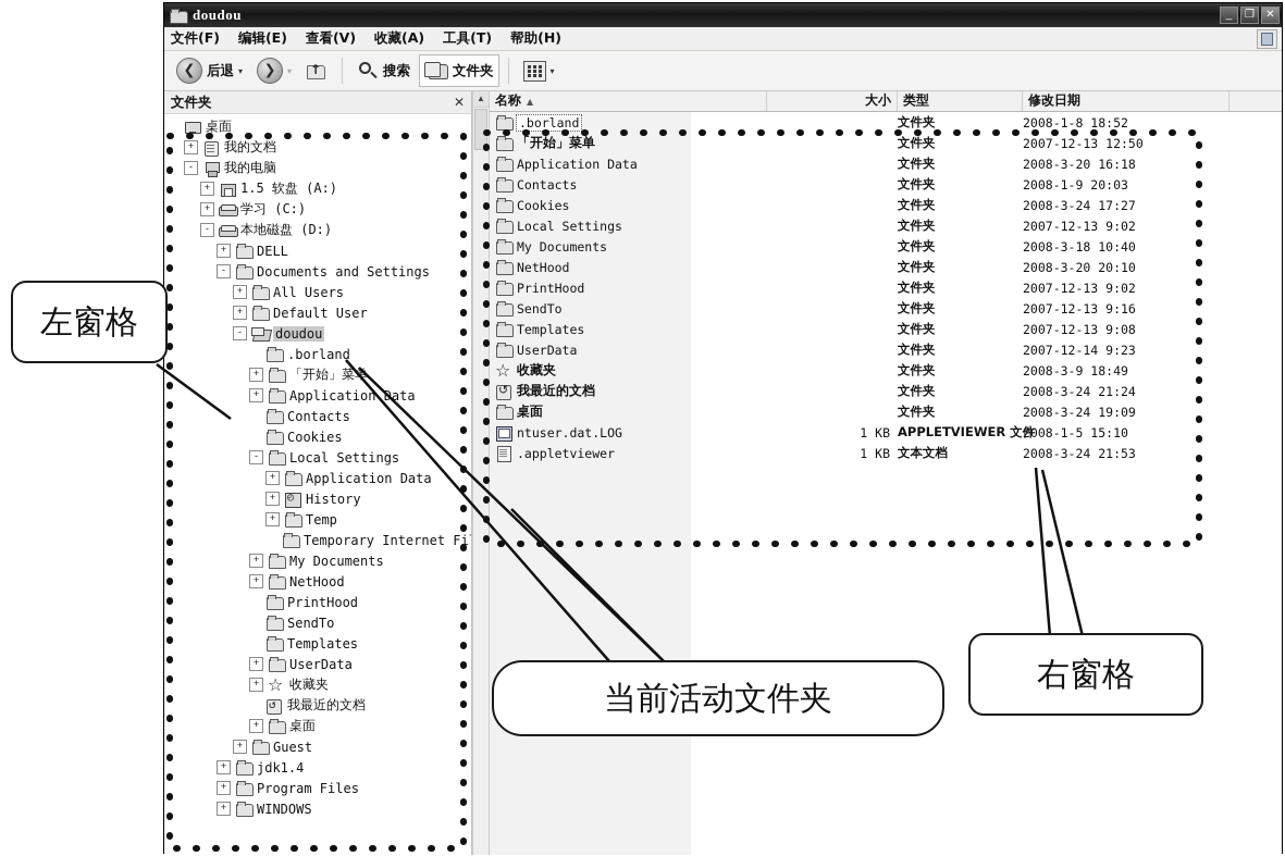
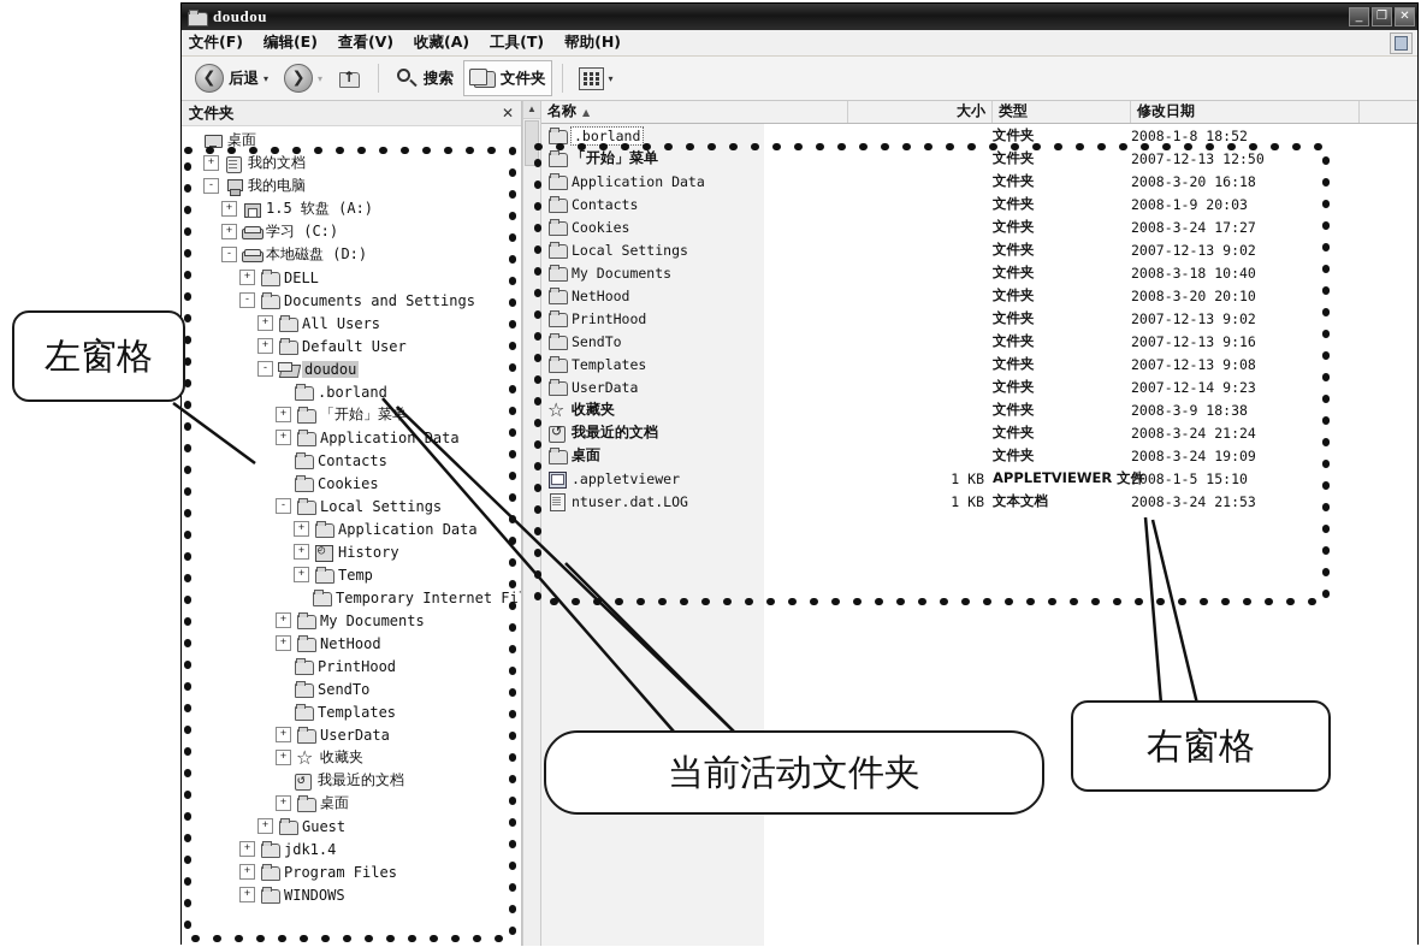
  doudou
  _
  ❐
  ✕
  文件(F)
  编辑(E)
  查看(V)
  收藏(A)
  工具(T)
  帮助(H)
  ❮
  后退
  ▾
  ❯
  ▾
  搜索
  文件夹
  ▾
  文件夹
  ✕
  桌面
  +
  我的文档
  -
  我的电脑
  +
  1.5 软盘 (A:)
  +
  学习 (C:)
  -
  本地磁盘 (D:)
  +
  DELL
  -
  Documents and Settings
  +
  All Users
  +
  Default User
  -
  doudou
  .borland
  +
  「开始」菜单
  +
  Applicationata
  Contacts
  Cookies
  -
  Local Settings
  +
  Application Data
  +
  History
  +
  Temp
  Temporary Internet Fi
  +
  My Documents
  +
  NetHood
  PrintHood
  SendTo
  Templates
  +
  UserData
  +
  收藏夹
  我最近的文档
  +
  桌面
  +
  Guest
  +
  jdk1.4
  +
  Program Files
  +
  WINDOWS
  ▲
  名称 ▲
  大小
  类型
  修改日期
  .borland
  文件夹
  2008-1-8 18:52
  「开始」菜单
  文件夹
  2007-12-13 12:50
  Application Data
  文件夹
  2008-3-20 16:18
  Contacts
  文件夹
  2008-1-9 20:03
  Cookies
  文件夹
  2008-3-24 17:27
  Local Settings
  文件夹
  2007-12-13 9:02
  My Documents
  文件夹
  2008-3-18 10:40
  NetHood
  文件夹
  2008-3-20 20:10
  PrintHood
  文件夹
  2007-12-13 9:02
  SendTo
  文件夹
  2007-12-13 9:16
  Templates
  文件夹
  2007-12-13 9:08
  UserData
  文件夹
  2007-12-14 9:23
  收藏夹
  文件夹
- 2008-3-9 18:49
+ 2008-3-9 18:38
  我最近的文档
  文件夹
  2008-3-24 21:24
  桌面
  文件夹
  2008-3-24 19:09
- ntuser.dat.LOG
+ .appletviewer
  1 KB
  APPLETVIEWER 文
  2008-1-5 15:10
- .appletviewer
+ ntuser.dat.LOG
  1 KB
  文本文档
  2008-3-24 21:53
  左窗格
  当前活动文件夹
  右窗格
